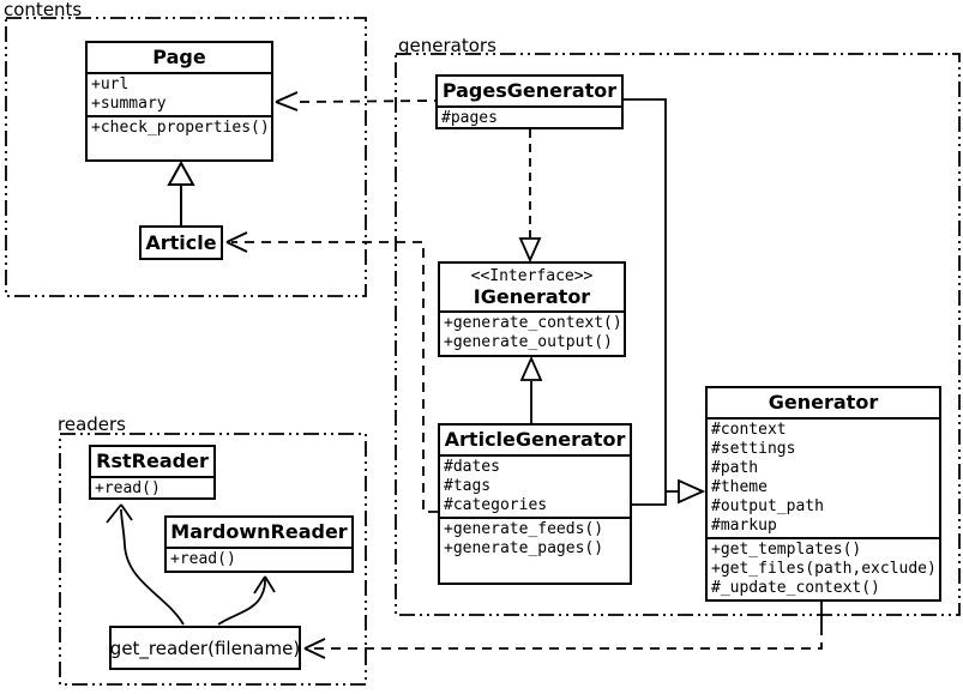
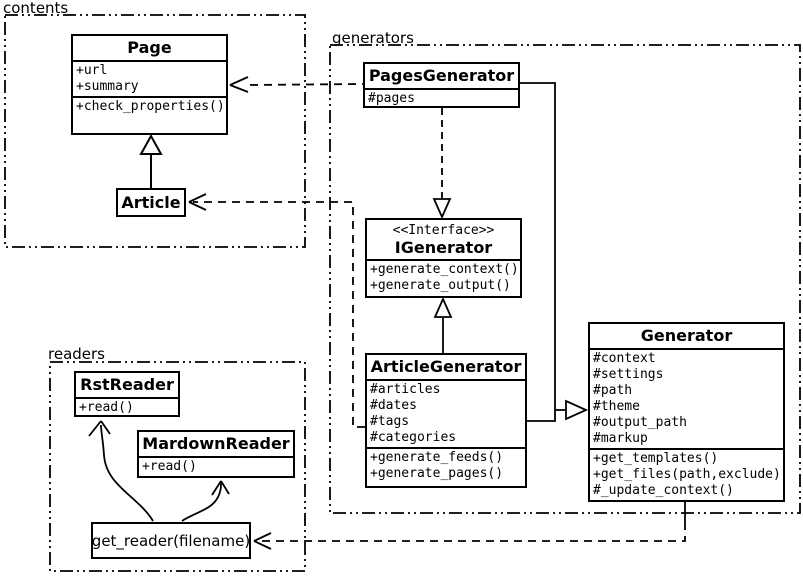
  contents
  generators
  readers
  Page
  +url
  +summary
  +check_properties()
  Article
  PagesGenerator
  #pages
  <<Interface>>
  IGenerator
  +generate_context()
  +generate_output()
  ArticleGenerator
+ #articles
  #dates
  #tags
  #categories
  +generate_feeds()
  +generate_pages()
  Generator
  #context
  #settings
  #path
  #theme
  #output_path
  #markup
  +get_templates()
  +get_files(path,exclude)
  #_update_context()
  RstReader
  +read()
  MardownReader
  +read()
  get_reader(filename)
